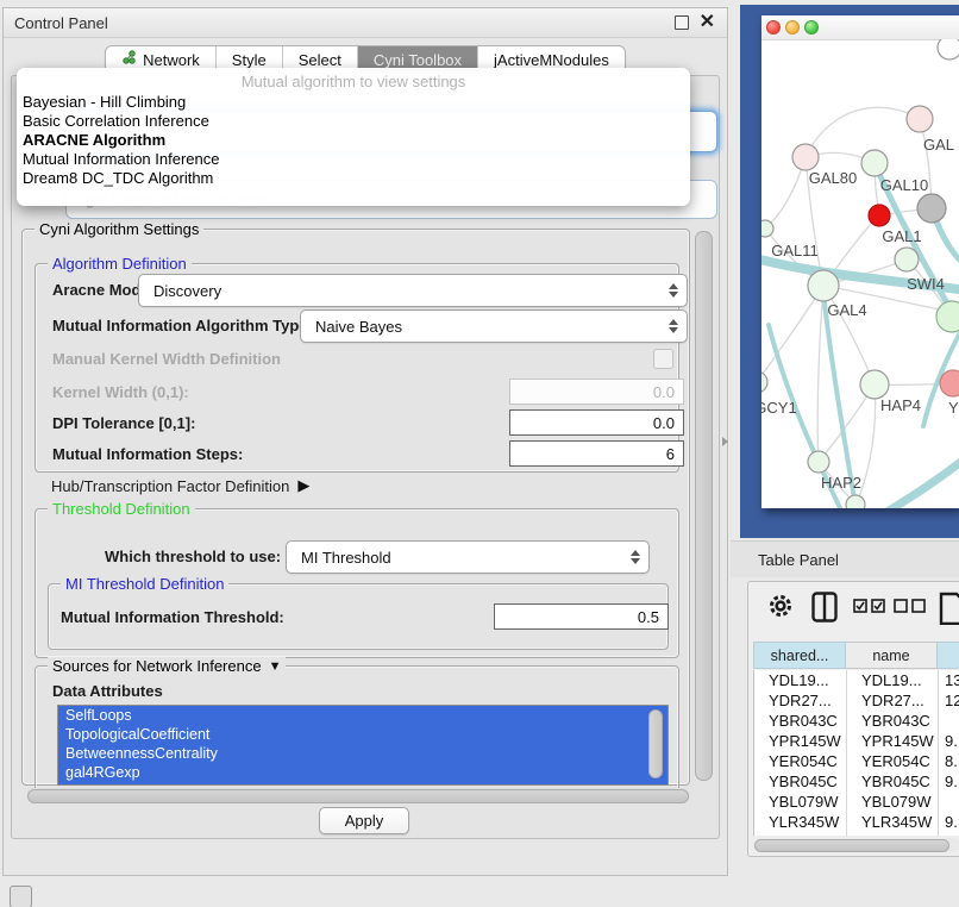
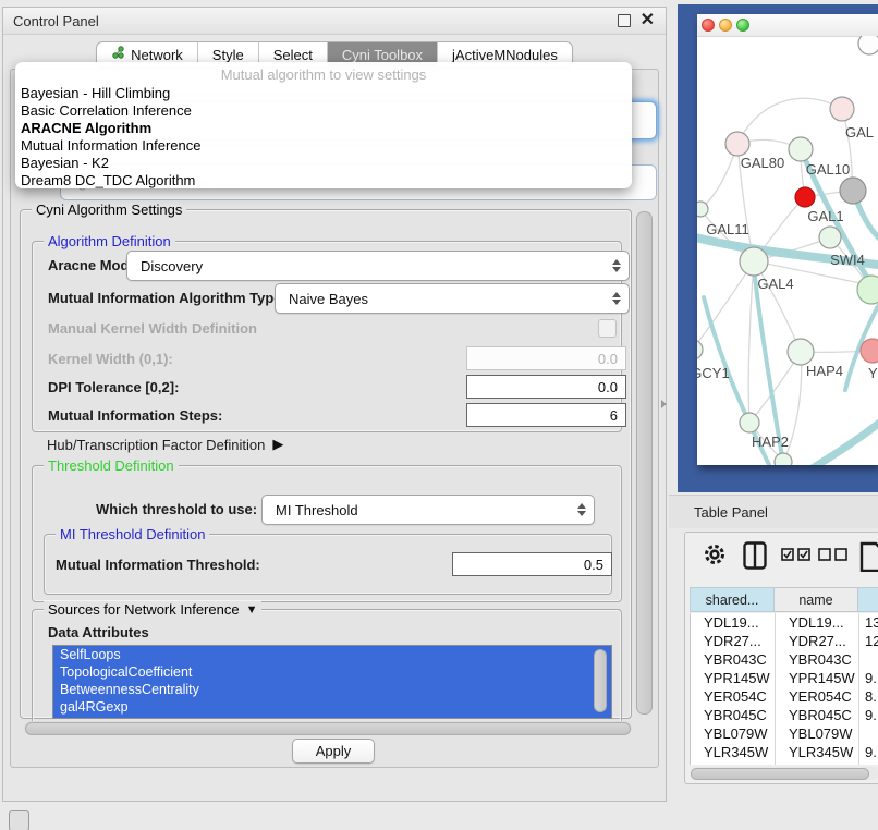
  Control Panel
  ✕
  Network
  Style
  Select
  Cyni Toolbox
  jActiveMNodules
  Cyni Algorithm Settings
  Algorithm Definition
  Aracne Mod
  Discovery
  Mutual Information Algorithm Typ
  Naive Bayes
  Manual Kernel Width Definition
  Kernel Width (0,1):
  0.0
- DPI Tolerance [0,1]:
+ DPI Tolerance [0,2]:
  0.0
  Mutual Information Steps:
  6
  Hub/Transcription Factor Definition
  ▶
  Threshold Definition
  Which threshold to use:
  MI Threshold
  MI Threshold Definition
  Mutual Information Threshold:
  0.5
  Sources for Network Inference
  ▼
  Data Attributes
  SelfLoops
  TopologicalCoefficient
  BetweennessCentrality
  gal4RGexp
  Apply
  Mutual algorithm to view settings
  Bayesian - Hill Climbing
  Basic Correlation Inference
  ARACNE Algorithm
  Mutual Information Inference
+ Bayesian - K2
  Dream8 DC_TDC Algorithm
  GAL
  GAL80
  GAL10
  GAL1
  SWI4
  GAL11
  GAL4
  GCY1
  HAP4
  Y
  HAP2
  Table Panel
  shared...
  name
  YDL19...
  YDL19...
  13
  YDR27...
  YDR27...
  12
  YBR043C
  YBR043C
  YPR145W
  YPR145W
  9.
  YER054C
  YER054C
  8.
  YBR045C
  YBR045C
  9.
  YBL079W
  YBL079W
  YLR345W
  YLR345W
  9.
